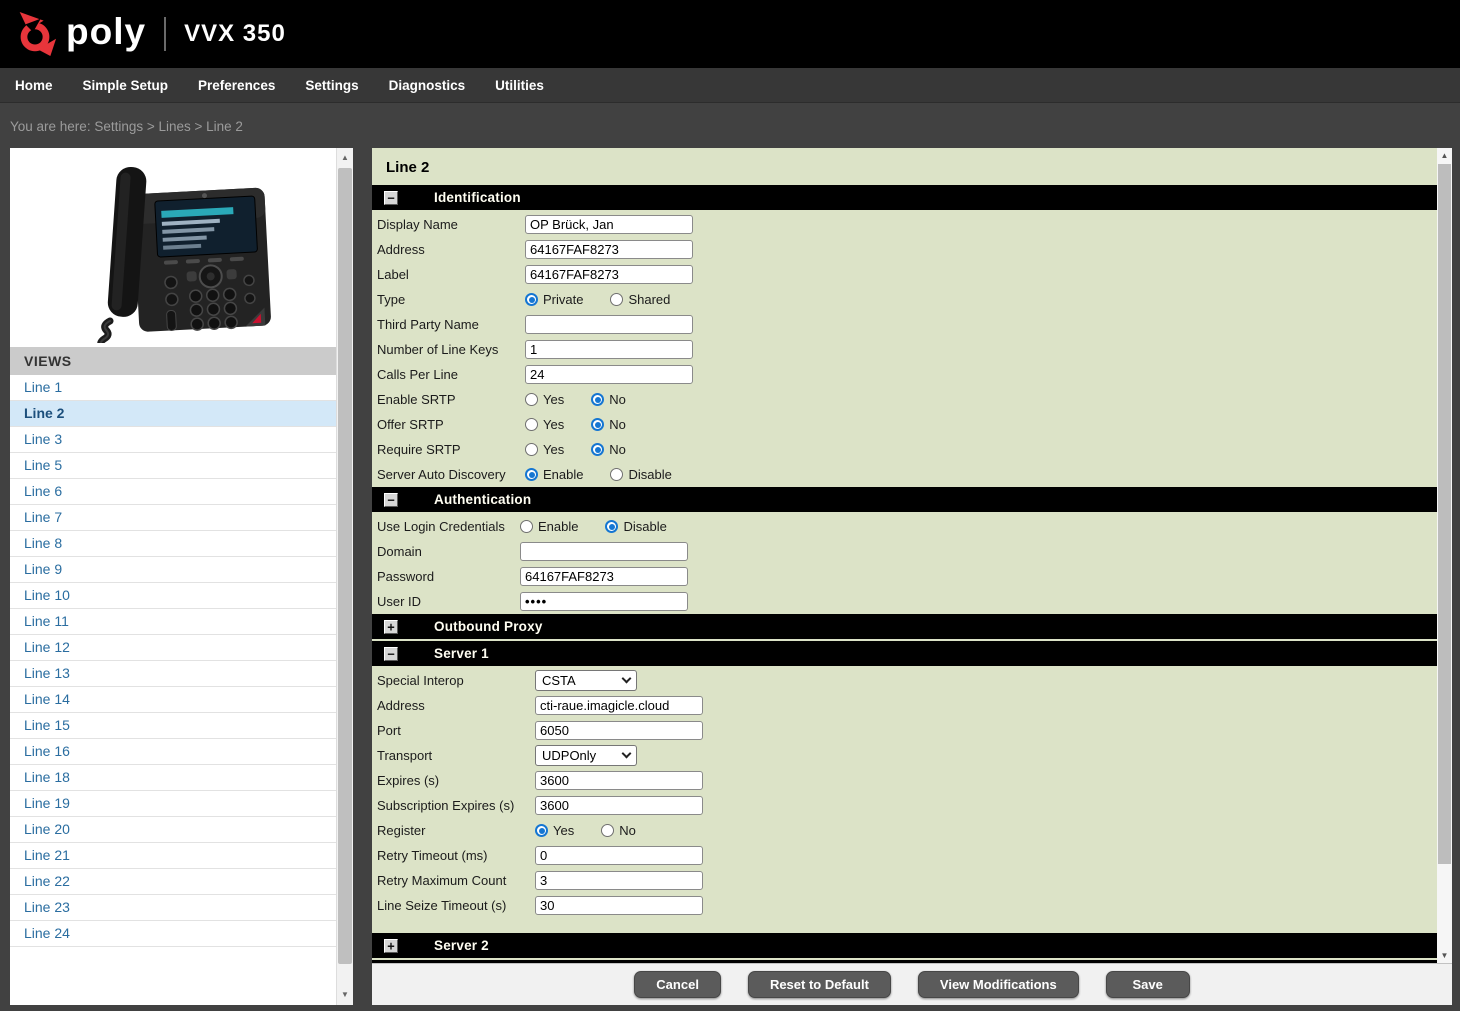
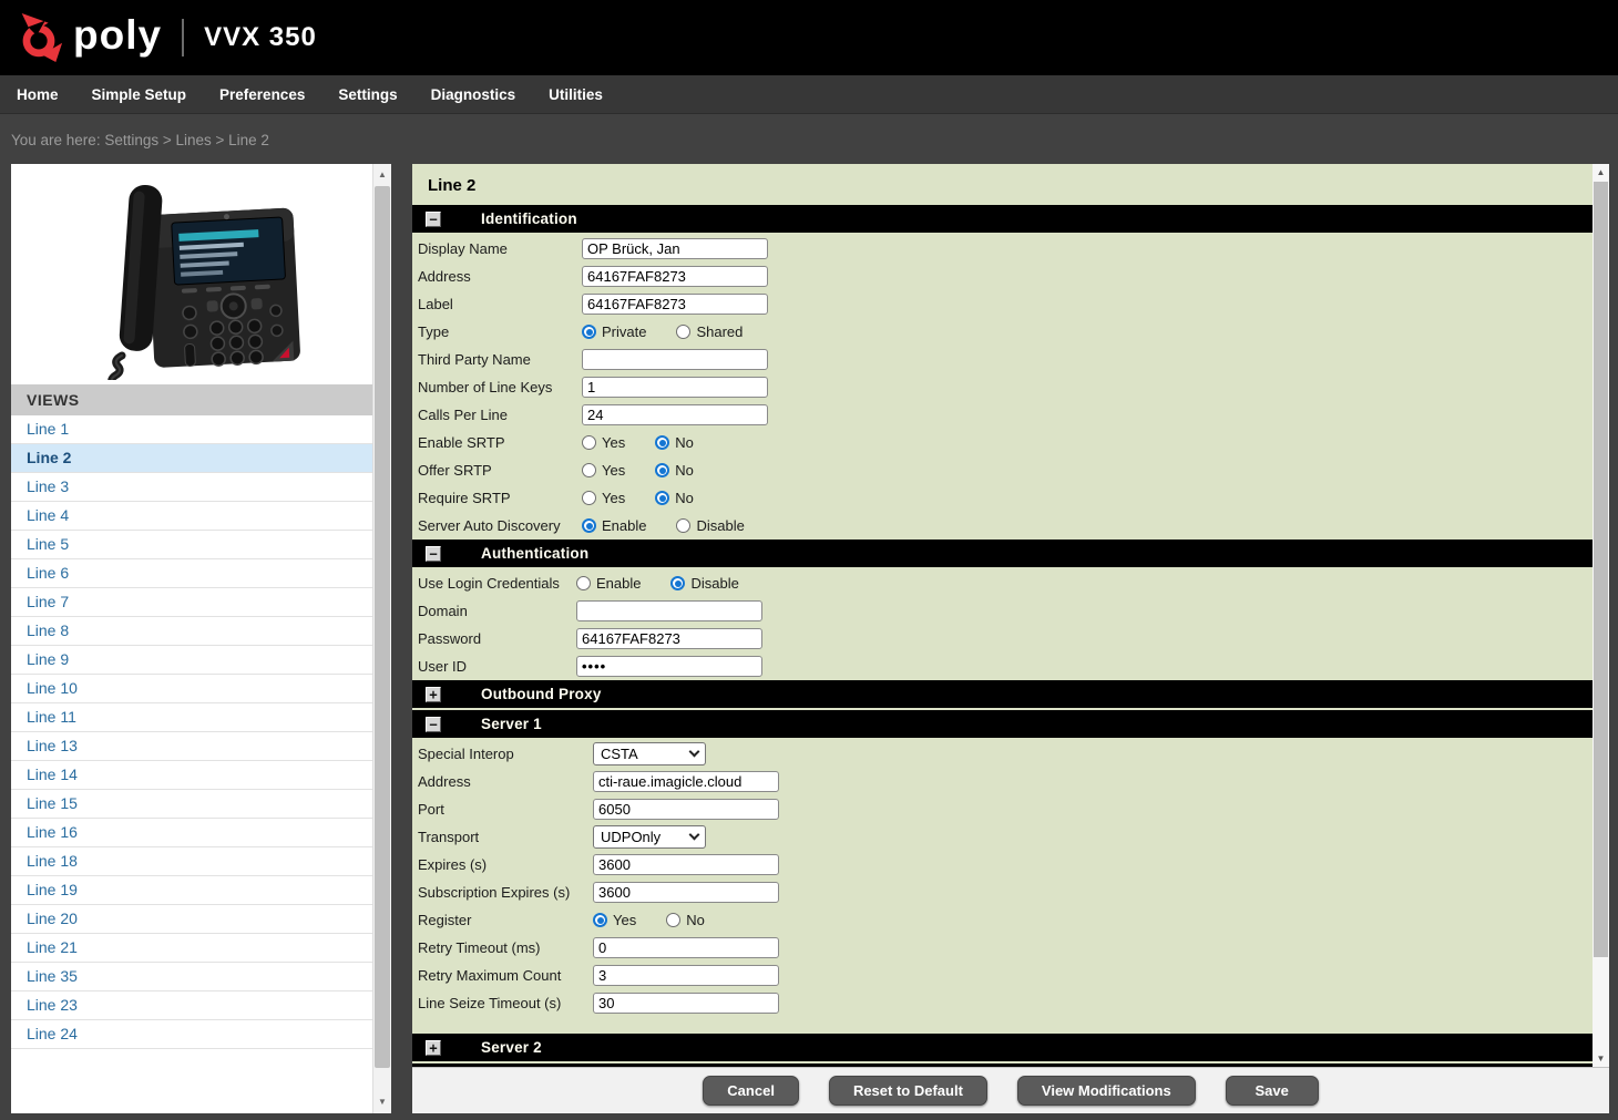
  poly
  VVX 350
  Home
  Simple Setup
  Preferences
  Settings
  Diagnostics
  Utilities
  You are here: Settings > Lines > Line 2
  VIEWS
  Line 1
  Line 2
  Line 3
+ Line 4
  Line 5
  Line 6
  Line 7
  Line 8
  Line 9
  Line 10
  Line 11
- Line 12
  Line 13
  Line 14
  Line 15
  Line 16
  Line 18
  Line 19
  Line 20
  Line 21
- Line 22
+ Line 35
  Line 23
  Line 24
  ▲
  ▼
  Line 2
  −
  Identification
  Display Name
  OP Brück, Jan
  Address
  64167FAF8273
  Label
  64167FAF8273
  Type
  Private
  Shared
  Third Party Name
  Number of Line Keys
  1
  Calls Per Line
  24
  Enable SRTP
  Yes
  No
  Offer SRTP
  Yes
  No
  Require SRTP
  Yes
  No
  Server Auto Discovery
  Enable
  Disable
  −
  Authentication
  Use Login Credentials
  Enable
  Disable
  Domain
  Password
  64167FAF8273
  User ID
  ••••
  +
  Outbound Proxy
  −
  Server 1
  Special Interop
  CSTA
  Address
  cti-raue.imagicle.cloud
  Port
  6050
  Transport
  UDPOnly
  Expires (s)
  3600
  Subscription Expires (s)
  3600
  Register
  Yes
  No
  Retry Timeout (ms)
  0
  Retry Maximum Count
  3
  Line Seize Timeout (s)
  30
  +
  Server 2
  ▲
  ▼
  Cancel
  Reset to Default
  View Modifications
  Save
